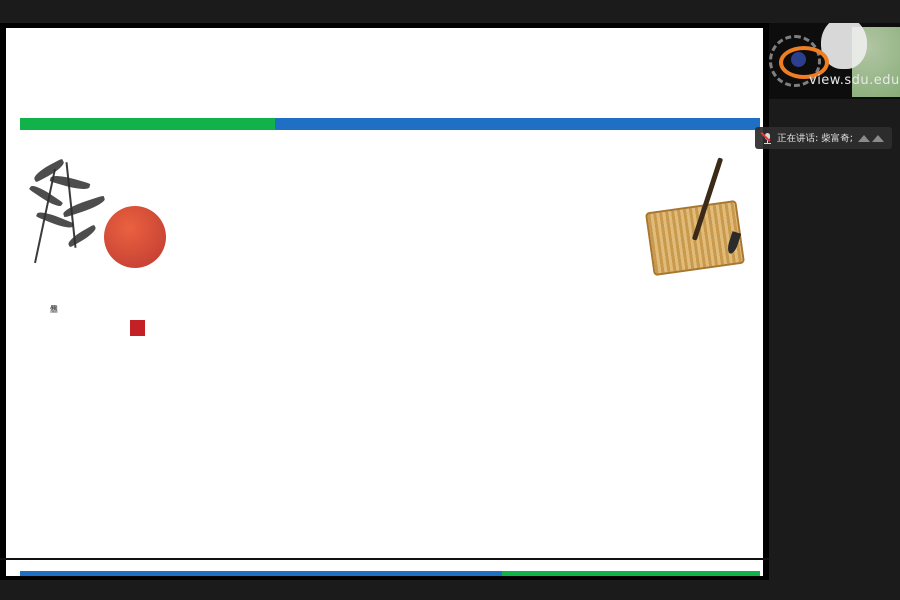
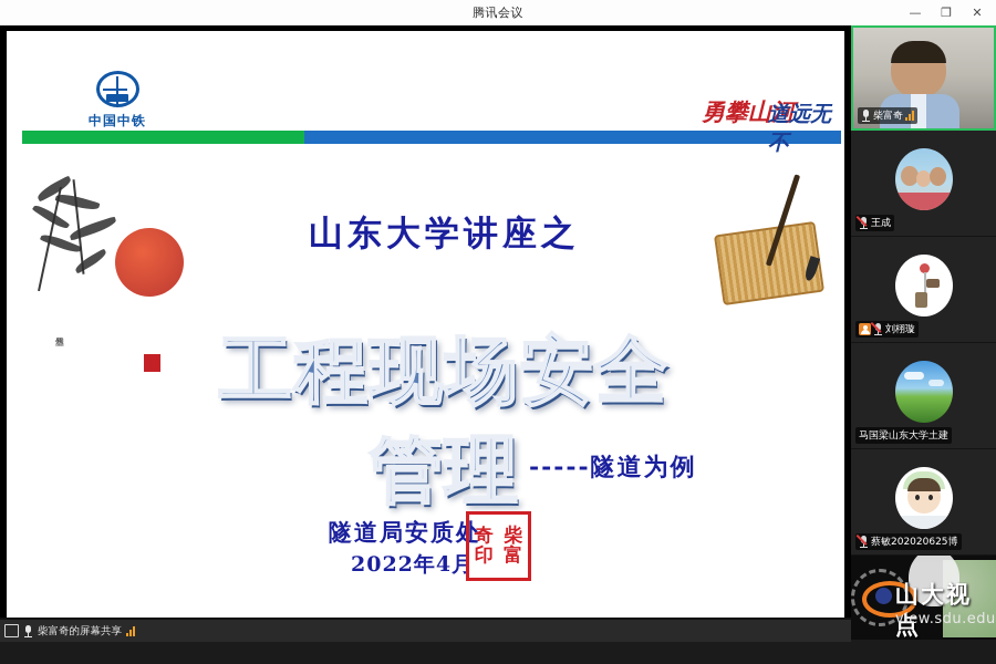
+ 腾讯会议
+ —
+ ❐
+ ✕
+ 中国中铁
+ 勇攀山河
+ 道远无不
+ 山东大学讲座之
+ 工程现场安全管理
+ -----隧道为例
+ 隧道局安质处
+ 2022年4月
+ 奇
+ 柴
+ 印
+ 富
+ 柴富奇的屏幕共享
+ 柴富奇
+ 王成
+ 刘栩璇
+ 马国梁山东大学土建
+ 蔡敏202020625博
+ 山大视点
  view.sdu.edu
- 正在讲话: 柴富奇;
